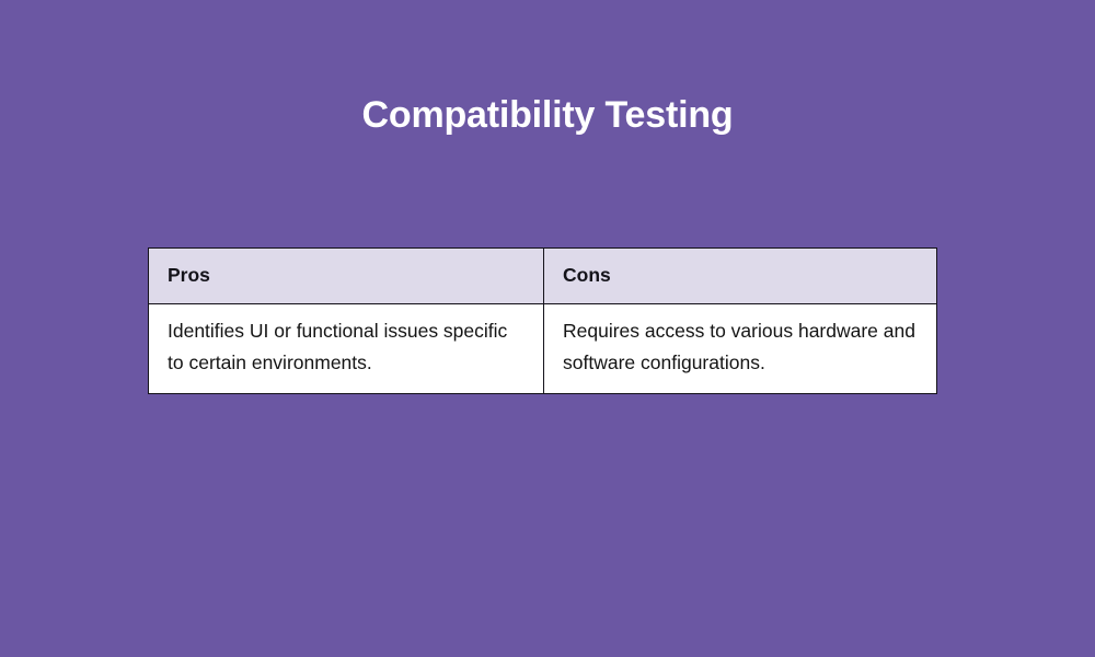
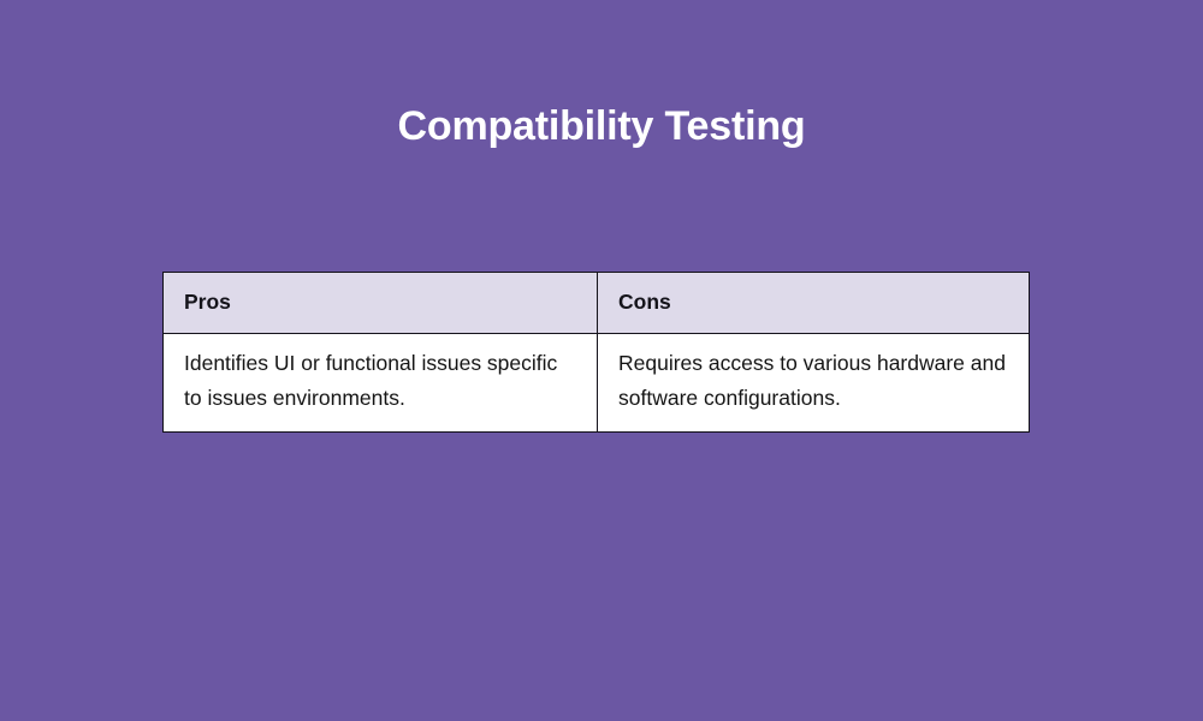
  Compatibility Testing
  Pros	Cons
- Identifies UI or functional issues specific to certain environments.	Requires access to various hardware and software configurations.
+ Identifies UI or functional issues specific to issues environments.	Requires access to various hardware and software configurations.
